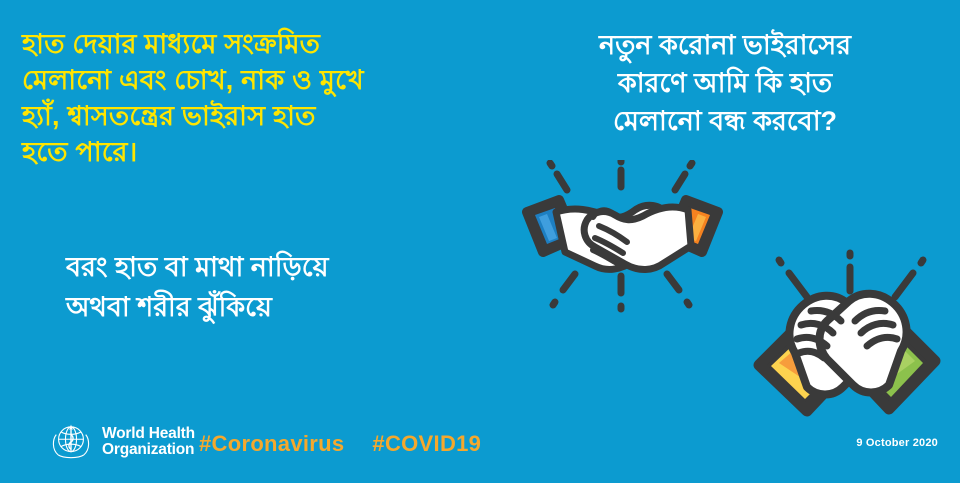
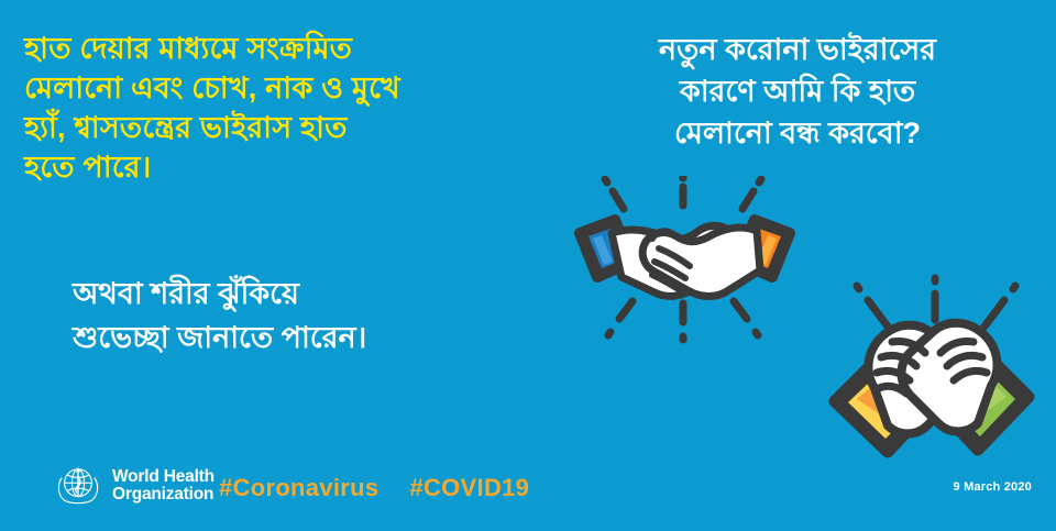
  হাত দেয়ার মাধ্যমে সংক্রমিত
  মেলানো এবং চোখ, নাক ও মুখে
  হ্যাঁ, শ্বাসতন্ত্রের ভাইরাস হাত
  হতে পারে।
- বরং হাত বা মাথা নাড়িয়ে
  অথবা শরীর ঝুঁকিয়ে
+ শুভেচ্ছা জানাতে পারেন।
  নতুন করোনা ভাইরাসের
  কারণে আমি কি হাত
  মেলানো বন্ধ করবো?
  World Health
  Organization
  #Coronavirus
  #COVID19
- 9 October 2020
+ 9 March 2020
